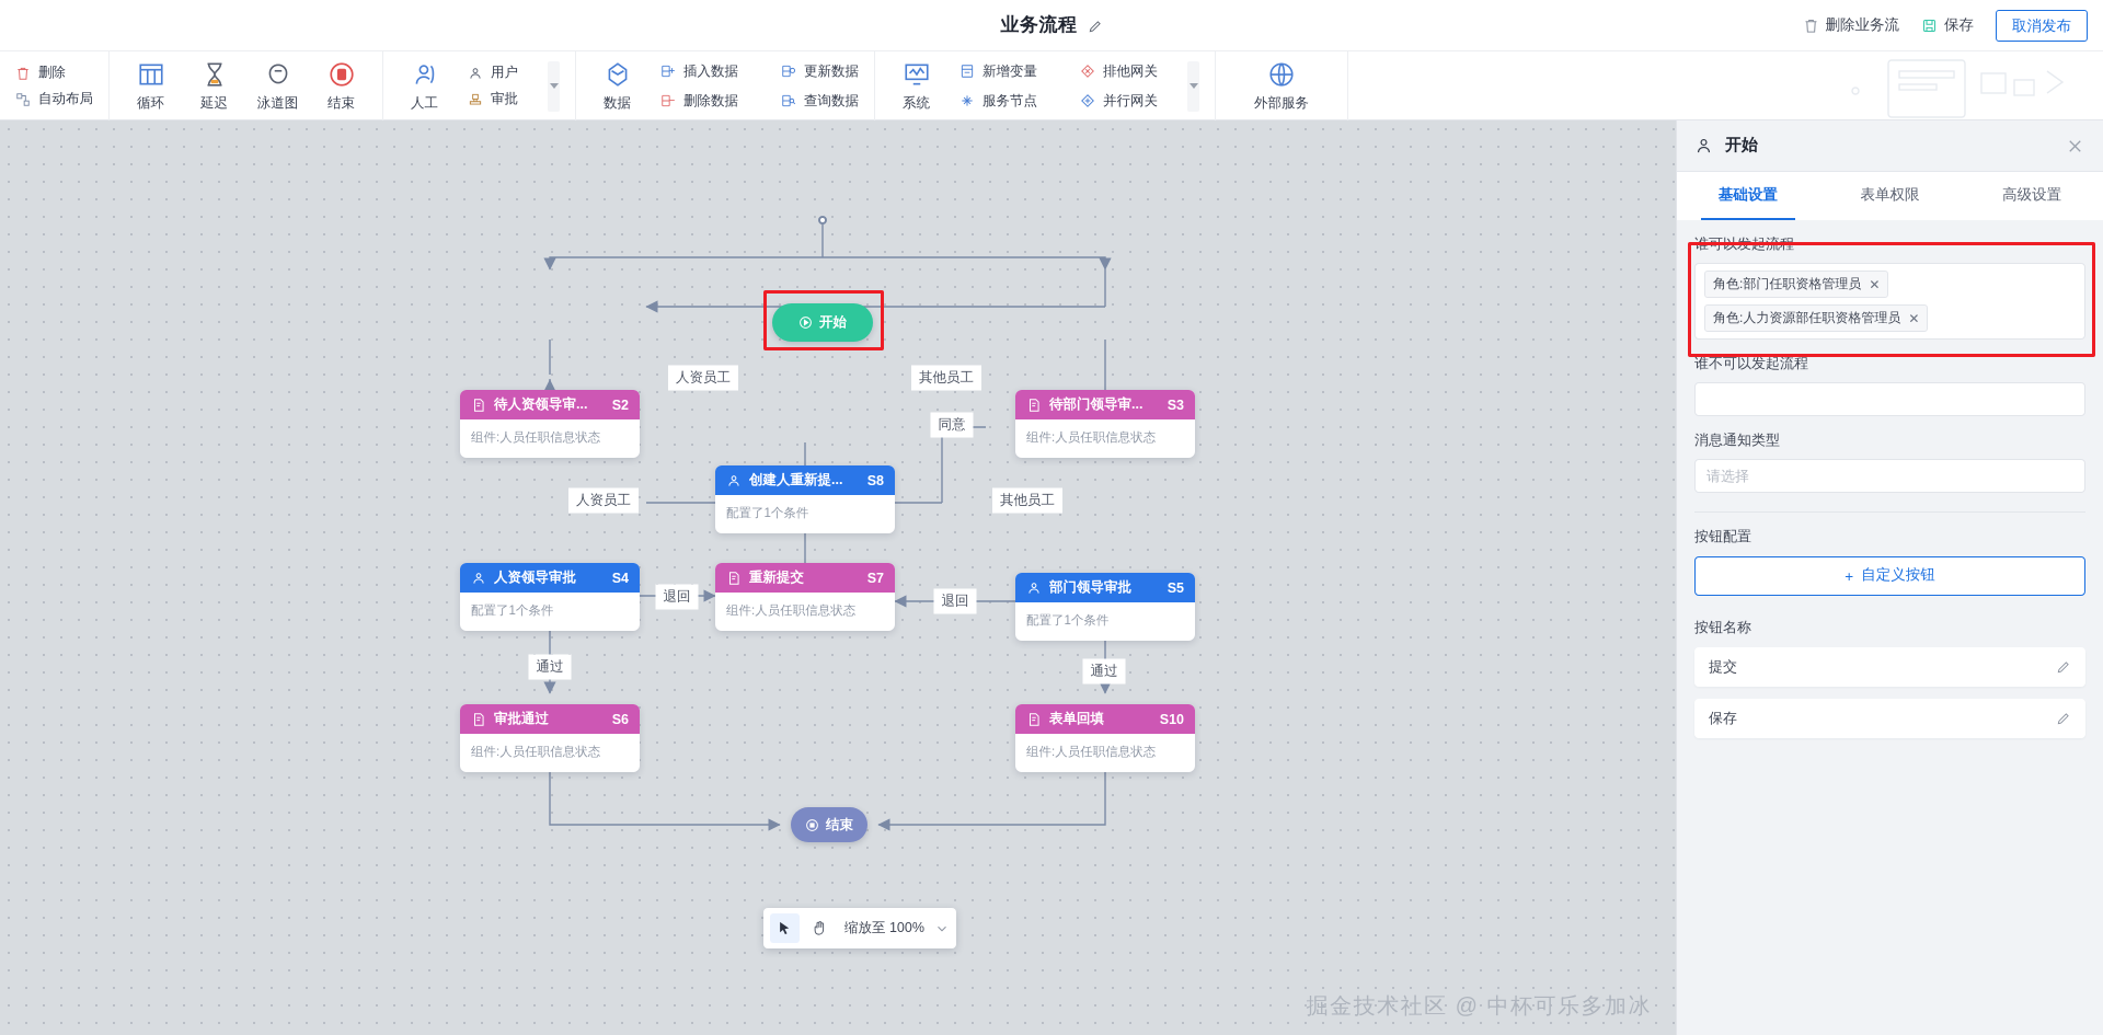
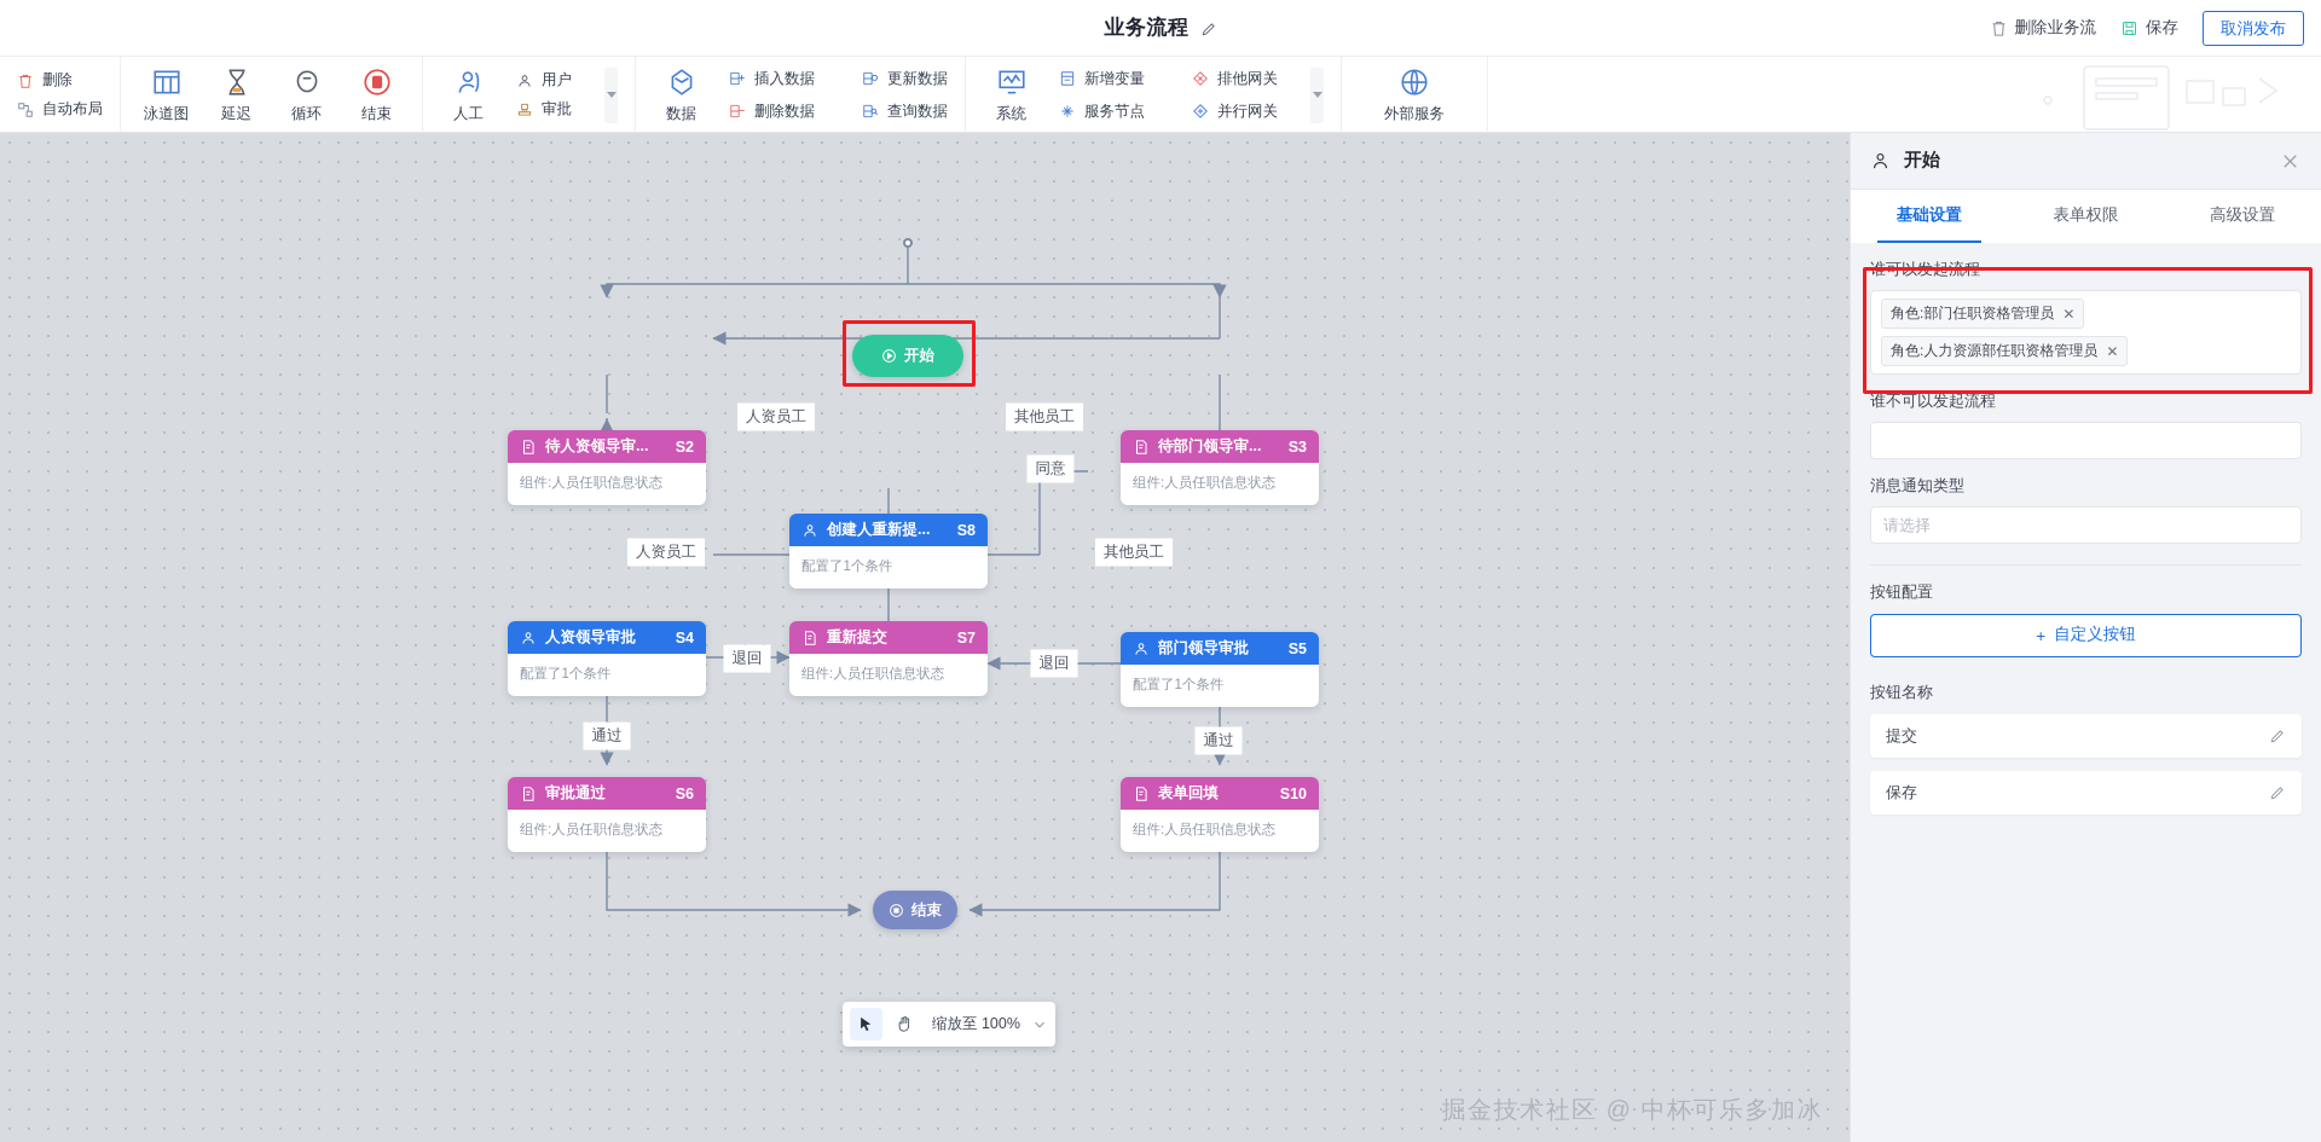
  业务流程
  删除业务流
  保存
  取消发布
  删除
  自动布局
- 循环
+ 泳道图
  延迟
- 泳道图
+ 循环
  结束
  人工
  用户
  审批
  数据
  插入数据
  更新数据
  删除数据
  查询数据
  系统
  新增变量
  排他网关
  服务节点
  并行网关
  外部服务
  开始
  待人资领导审...
  S2
  组件:人员任职信息状态
  待部门领导审...
  S3
  组件:人员任职信息状态
  创建人重新提...
  S8
  配置了1个条件
  人资领导审批
  S4
  配置了1个条件
  重新提交
  S7
  组件:人员任职信息状态
  部门领导审批
  S5
  配置了1个条件
  审批通过
  S6
  组件:人员任职信息状态
  表单回填
  S10
  组件:人员任职信息状态
  结束
  人资员工
  其他员工
  同意
  人资员工
  其他员工
  退回
  退回
  通过
  通过
  缩放至 100%
  掘金技术社区 @ 中杯可乐多加冰
  开始
  基础设置
  表单权限
  高级设置
  谁可以发起流程
  角色:部门任职资格管理员
  ✕
  角色:人力资源部任职资格管理员
  ✕
  谁不可以发起流程
  消息通知类型
  请选择
  按钮配置
  +
  自定义按钮
  按钮名称
  提交
  保存
